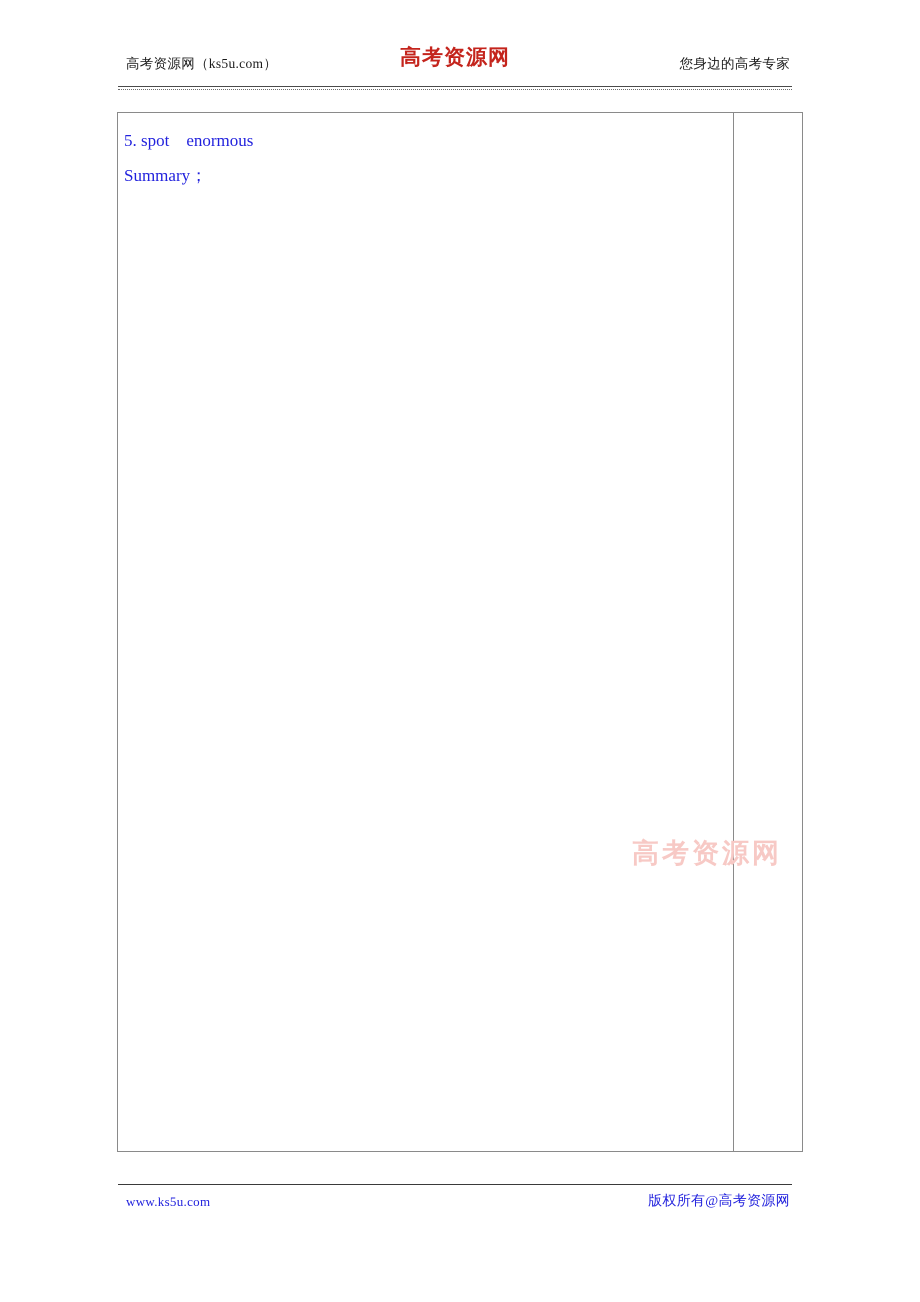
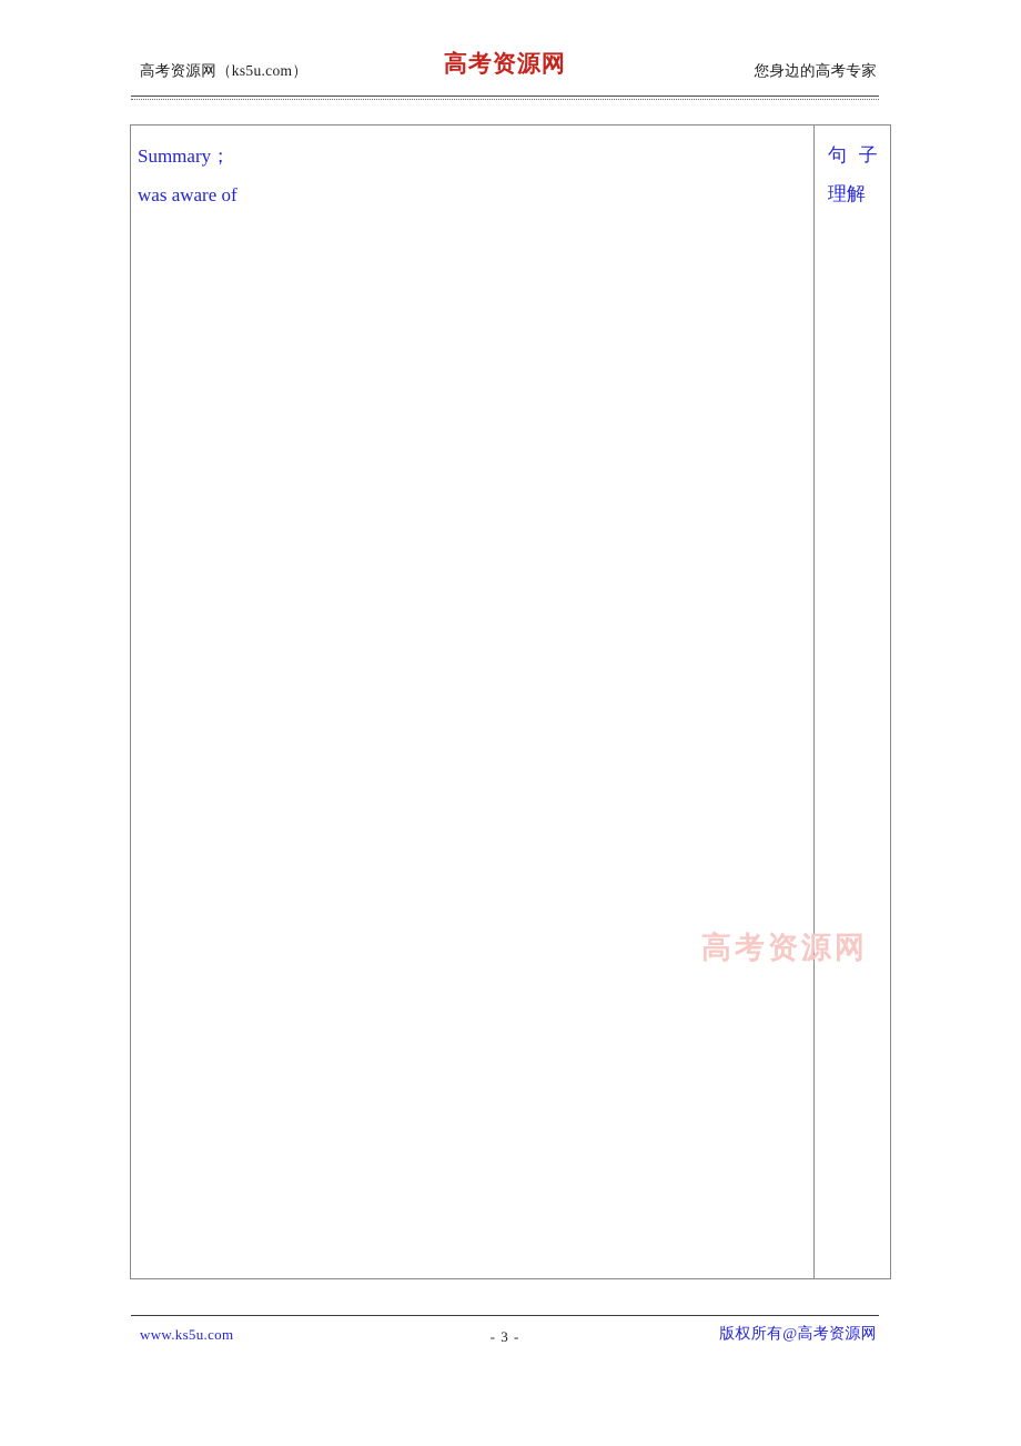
  高考资源网（ks5u.com）
  高考资源网
  您身边的高考专家
- 5. spot enormous
  Summary；
+ was aware of
+ 句 子
+ 理解
  高考资源网
  www.ks5u.com
+ - 3 -
  版权所有@高考资源网
